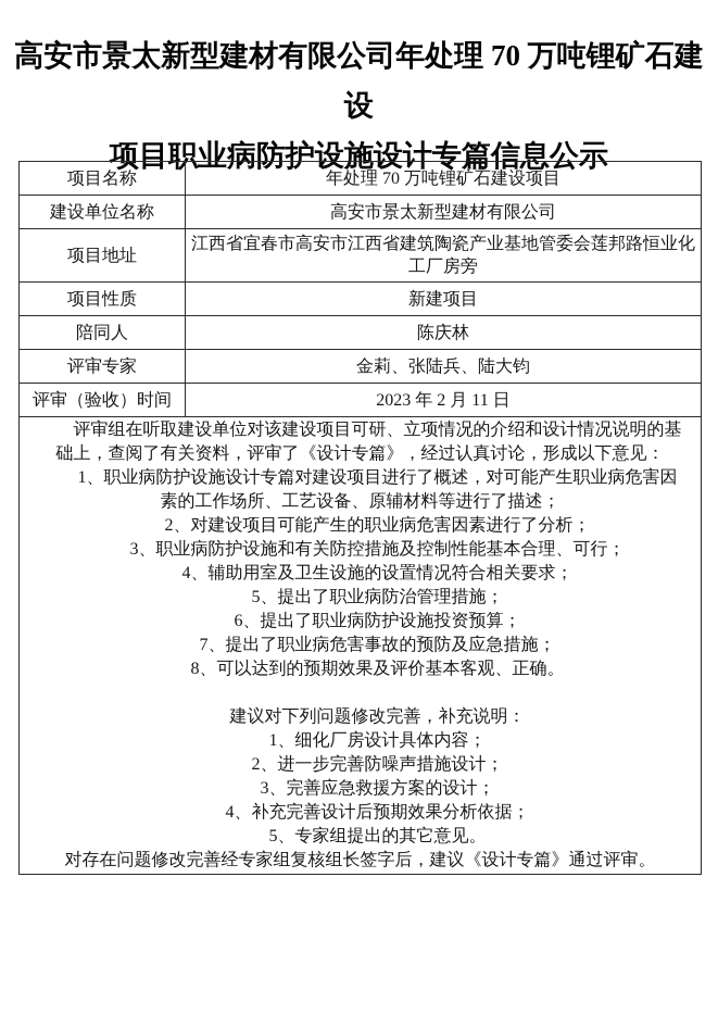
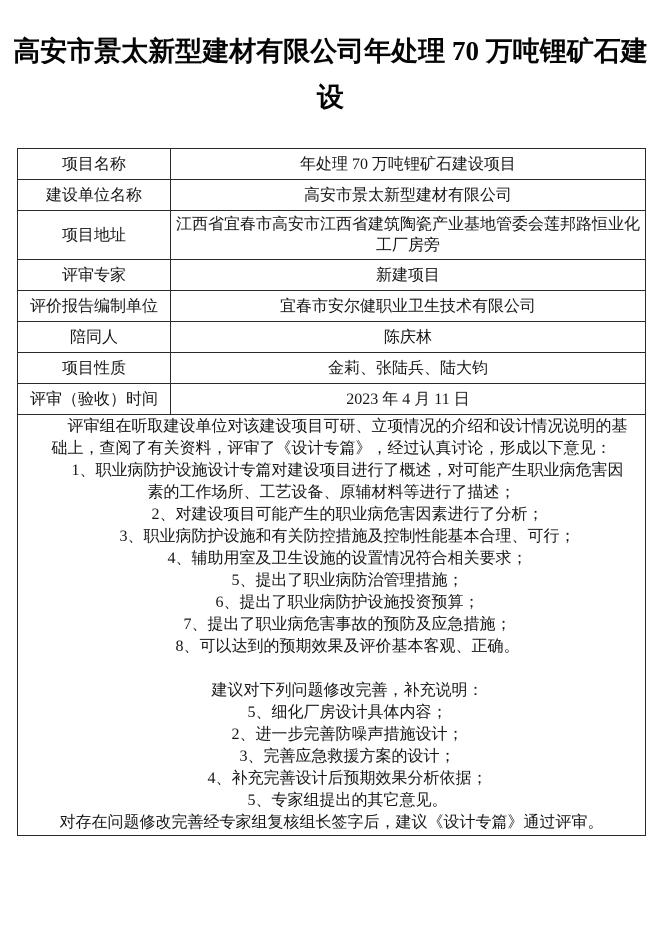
  高安市景太新型建材有限公司年处理 70 万吨锂矿石建设
- 项目职业病防护设施设计专篇信息公示
  项目名称	年处理 70 万吨锂矿石建设项目
  建设单位名称	高安市景太新型建材有限公司
  项目地址	江西省宜春市高安市江西省建筑陶瓷产业基地管委会莲邦路恒业化工厂房旁
- 项目性质	新建项目
+ 评审专家	新建项目
+ 评价报告编制单位	宜春市安尔健职业卫生技术有限公司
  陪同人	陈庆林
- 评审专家	金莉、张陆兵、陆大钧
+ 项目性质	金莉、张陆兵、陆大钧
- 评审（验收）时间	2023 年 2 月 11 日
+ 评审（验收）时间	2023 年 4 月 11 日
- 评审组在听取建设单位对该建设项目可研、立项情况的介绍和设计情况说明的基 础上，查阅了有关资料，评审了《设计专篇》，经过认真讨论，形成以下意见： 1、职业病防护设施设计专篇对建设项目进行了概述，对可能产生职业病危害因 素的工作场所、工艺设备、原辅材料等进行了描述； 2、对建设项目可能产生的职业病危害因素进行了分析； 3、职业病防护设施和有关防控措施及控制性能基本合理、可行； 4、辅助用室及卫生设施的设置情况符合相关要求； 5、提出了职业病防治管理措施； 6、提出了职业病防护设施投资预算； 7、提出了职业病危害事故的预防及应急措施； 8、可以达到的预期效果及评价基本客观、正确。 建议对下列问题修改完善，补充说明： 1、细化厂房设计具体内容； 2、进一步完善防噪声措施设计； 3、完善应急救援方案的设计； 4、补充完善设计后预期效果分析依据； 5、专家组提出的其它意见。 对存在问题修改完善经专家组复核组长签字后，建议《设计专篇》通过评审。
+ 评审组在听取建设单位对该建设项目可研、立项情况的介绍和设计情况说明的基 础上，查阅了有关资料，评审了《设计专篇》，经过认真讨论，形成以下意见： 1、职业病防护设施设计专篇对建设项目进行了概述，对可能产生职业病危害因 素的工作场所、工艺设备、原辅材料等进行了描述； 2、对建设项目可能产生的职业病危害因素进行了分析； 3、职业病防护设施和有关防控措施及控制性能基本合理、可行； 4、辅助用室及卫生设施的设置情况符合相关要求； 5、提出了职业病防治管理措施； 6、提出了职业病防护设施投资预算； 7、提出了职业病危害事故的预防及应急措施； 8、可以达到的预期效果及评价基本客观、正确。 建议对下列问题修改完善，补充说明： 5、细化厂房设计具体内容； 2、进一步完善防噪声措施设计； 3、完善应急救援方案的设计； 4、补充完善设计后预期效果分析依据； 5、专家组提出的其它意见。 对存在问题修改完善经专家组复核组长签字后，建议《设计专篇》通过评审。
